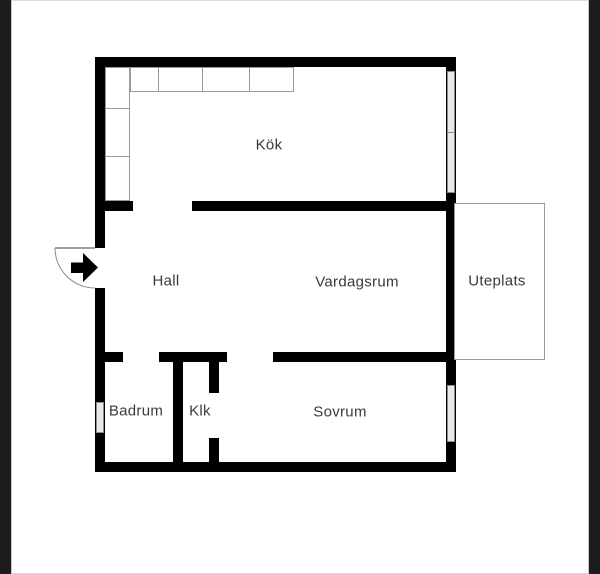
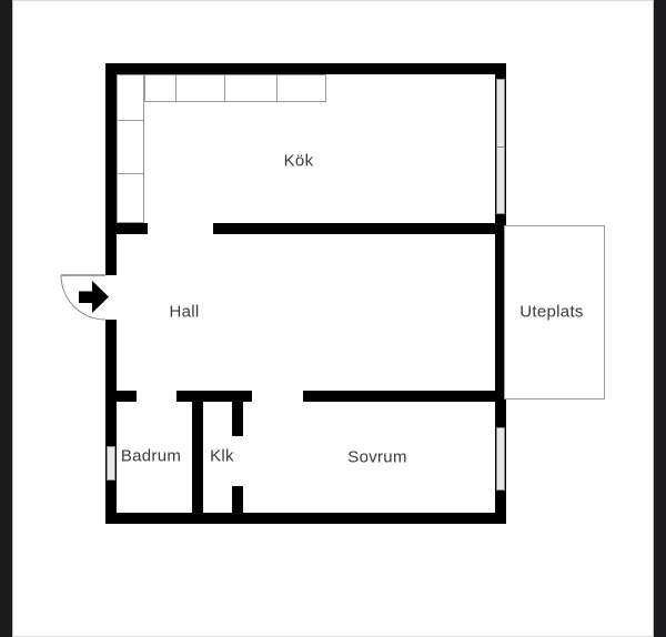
  Kök
  Hall
- Vardagsrum
  Uteplats
  Badrum
  Klk
  Sovrum
